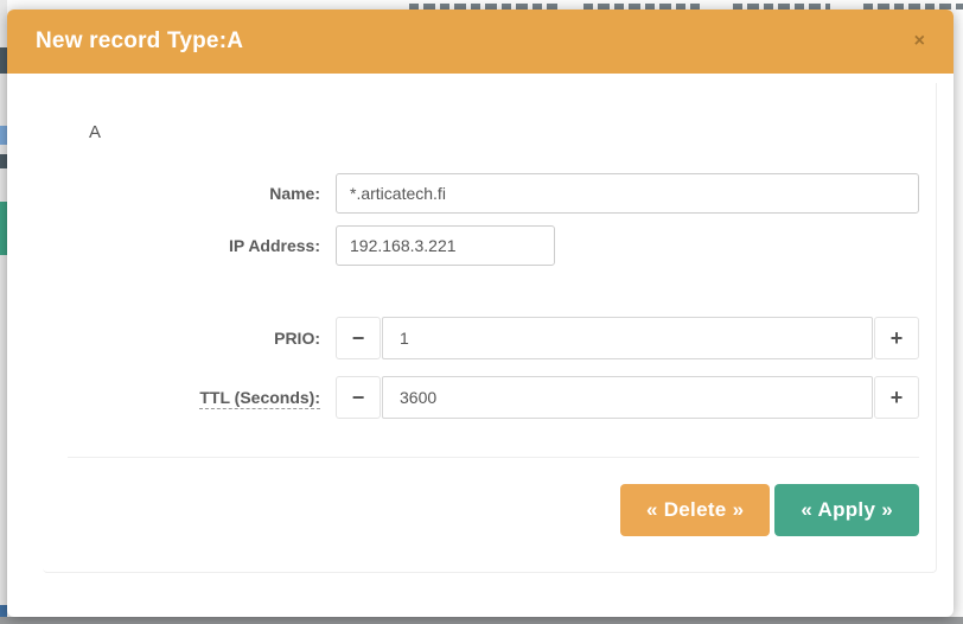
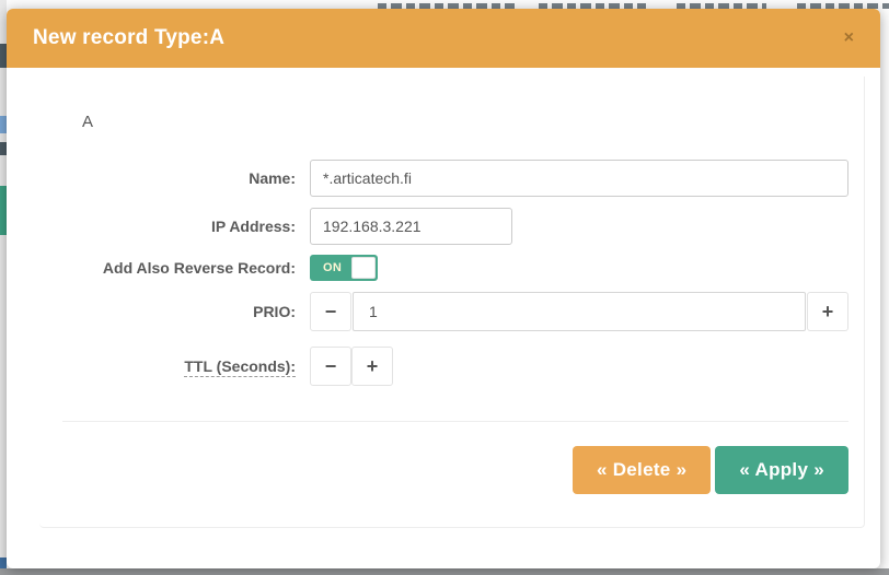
  New record Type:A
  ×
  A
  Name:
  *.articatech.fi
  IP Address:
  192.168.3.221
+ Add Also Reverse Record:
+ ON
  PRIO:
  −
  1
  +
  TTL (Seconds):
  −
- 3600
  +
  « Delete »
  « Apply »
